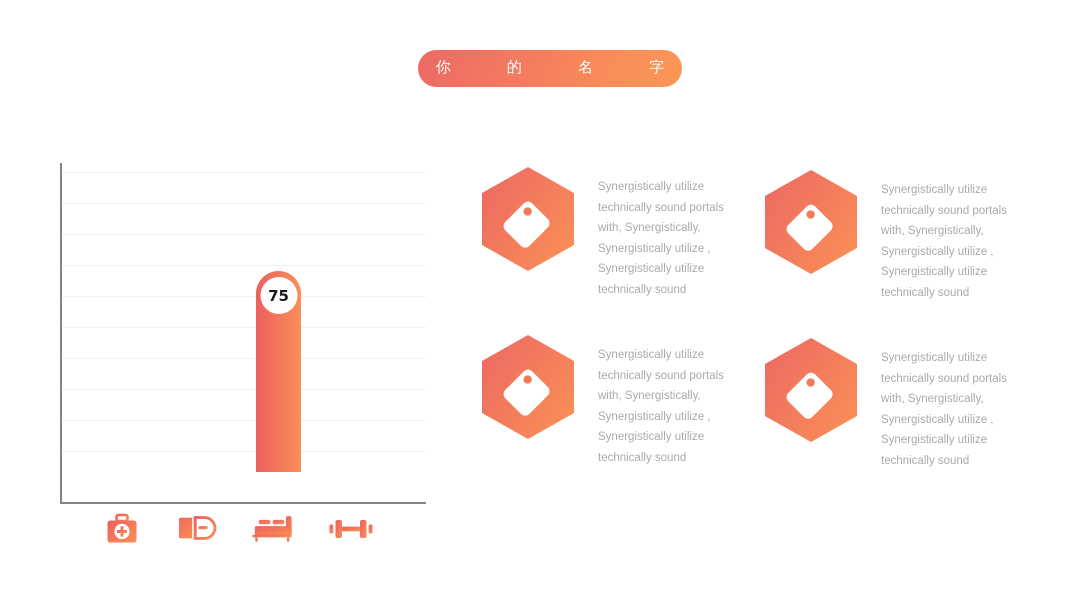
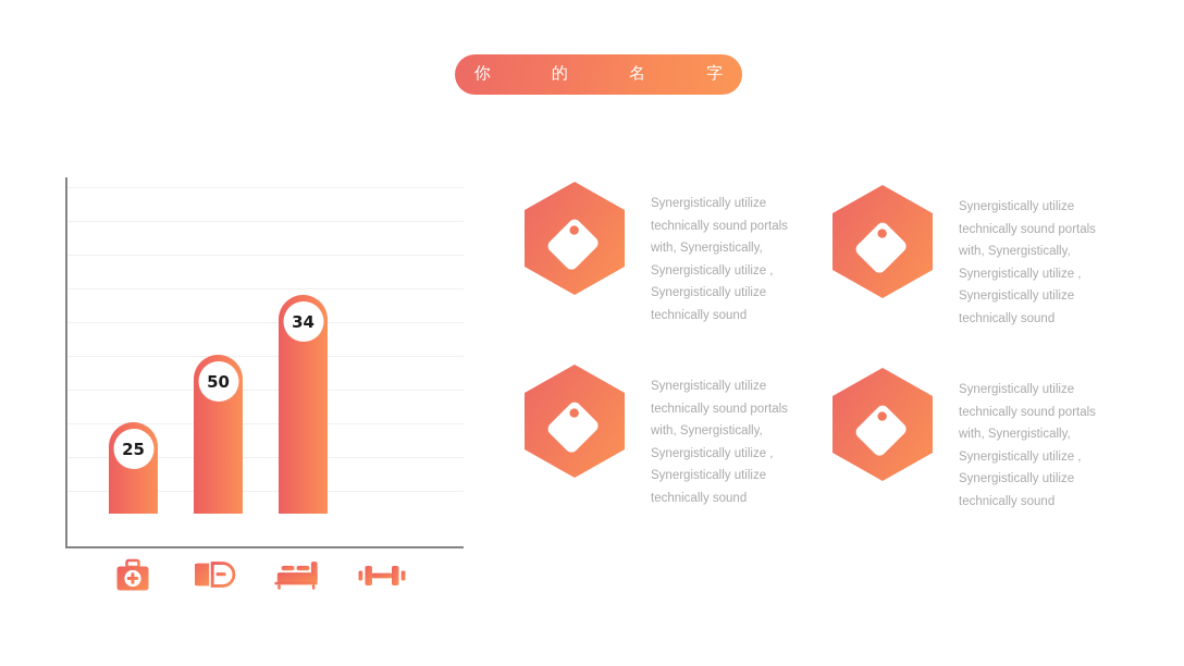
  你 的 名 字
+ 25
+ 50
- 75
+ 34
  Synergistically utilize technically sound portals with, Synergistically, Synergistically utilize , Synergistically utilize technically sound
  Synergistically utilize technically sound portals with, Synergistically, Synergistically utilize , Synergistically utilize technically sound
  Synergistically utilize technically sound portals with, Synergistically, Synergistically utilize , Synergistically utilize technically sound
  Synergistically utilize technically sound portals with, Synergistically, Synergistically utilize , Synergistically utilize technically sound
